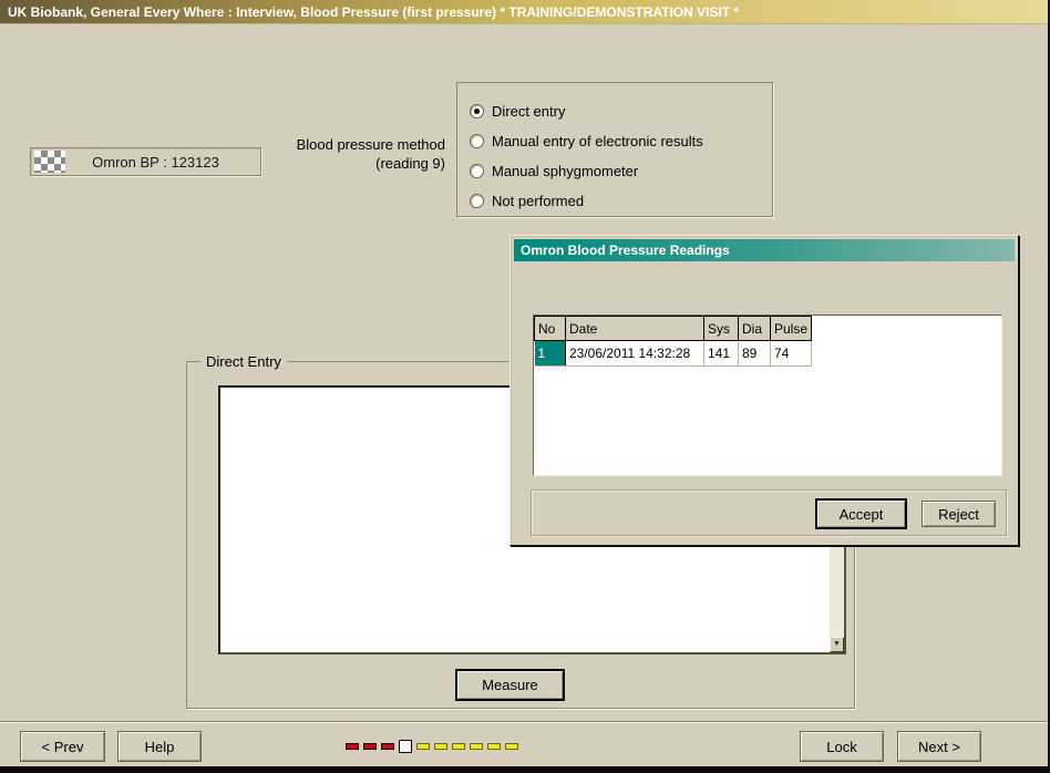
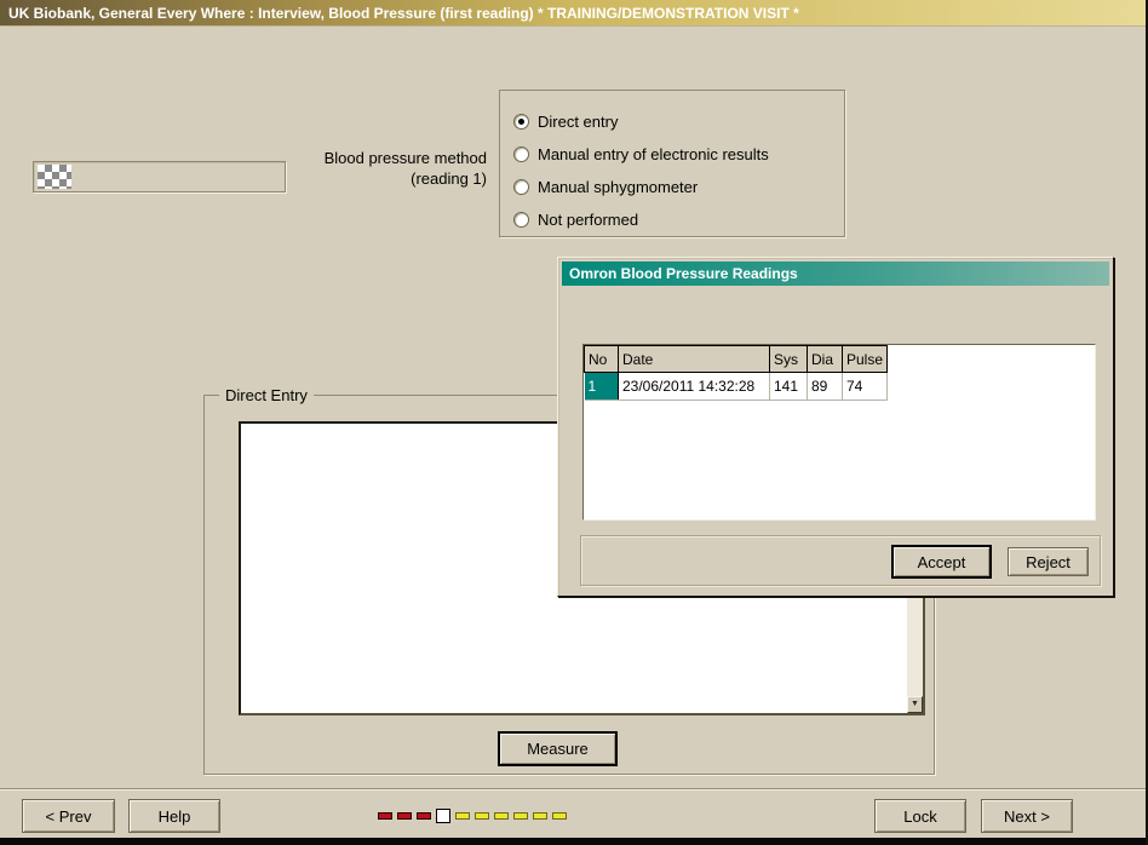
- UK Biobank, General Every Where : Interview, Blood Pressure (first pressure) * TRAINING/DEMONSTRATION VISIT *
+ UK Biobank, General Every Where : Interview, Blood Pressure (first reading) * TRAINING/DEMONSTRATION VISIT *
- Omron BP : 123123
  Blood pressure method
- (reading 9)
+ (reading 1)
  Direct entry
  Manual entry of electronic results
  Manual sphygmometer
  Not performed
  Direct Entry
  Measure
  Omron Blood Pressure Readings
  No	Date	Sys	Dia	Pulse
  1	23/06/2011 14:32:28	141	89	74
  Accept
  Reject
  < Prev
  Help
  Lock
  Next >
